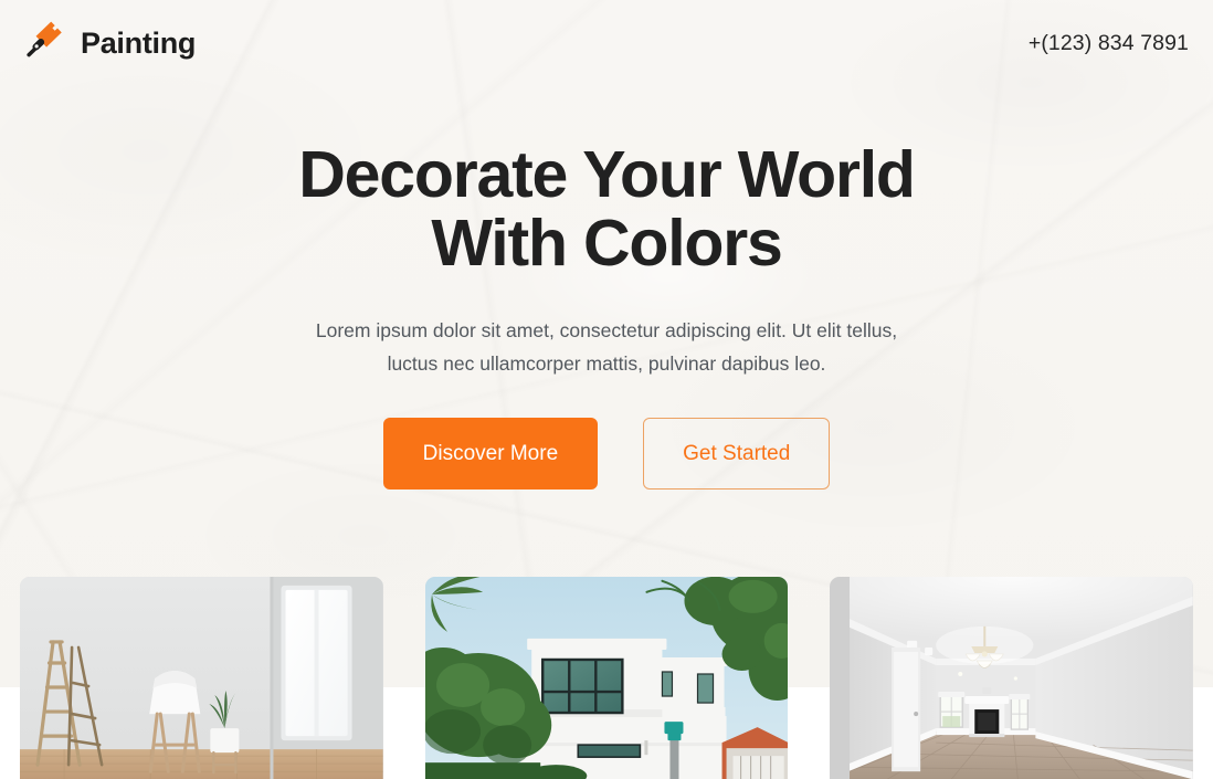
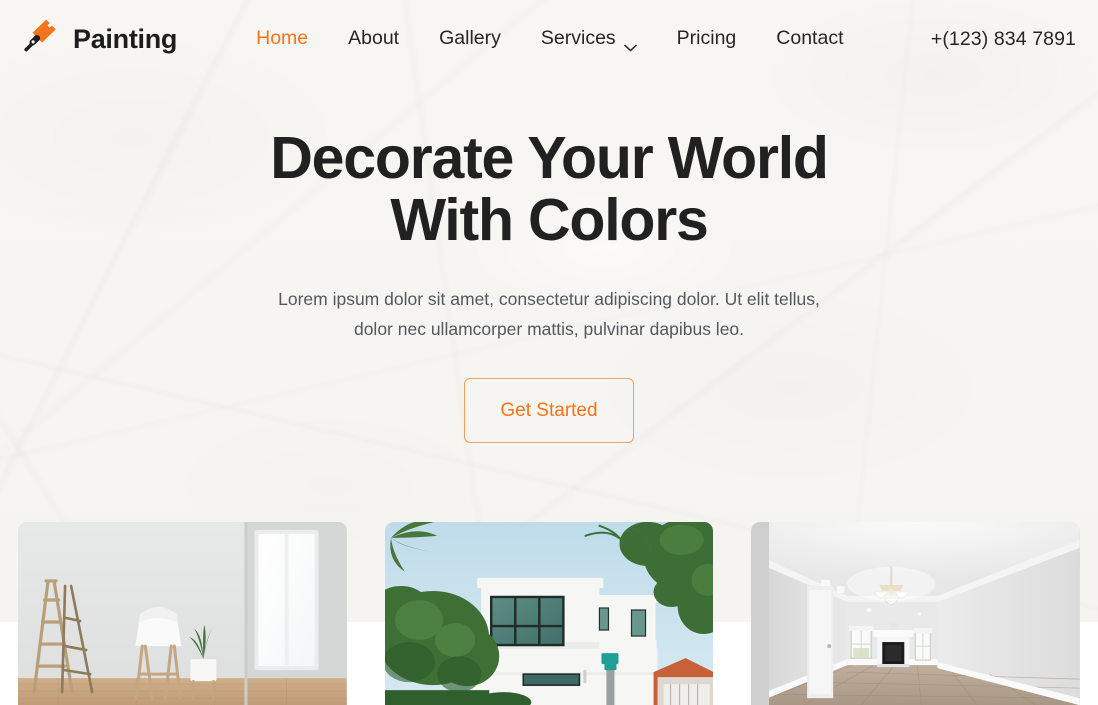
  Painting
+ Home
+ About
+ Gallery
+ Services
+ Pricing
+ Contact
  +(123) 834 7891
  Decorate Your World
  With Colors
- Lorem ipsum dolor sit amet, consectetur adipiscing elit. Ut elit tellus,
+ Lorem ipsum dolor sit amet, consectetur adipiscing dolor. Ut elit tellus,
- luctus nec ullamcorper mattis, pulvinar dapibus leo.
+ dolor nec ullamcorper mattis, pulvinar dapibus leo.
- Discover More
  Get Started
